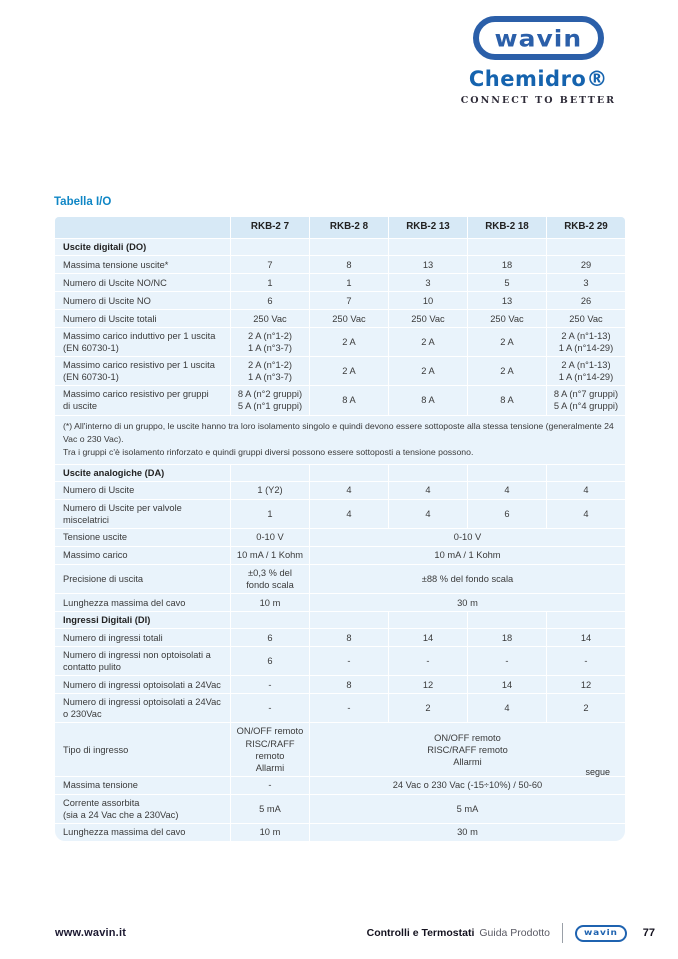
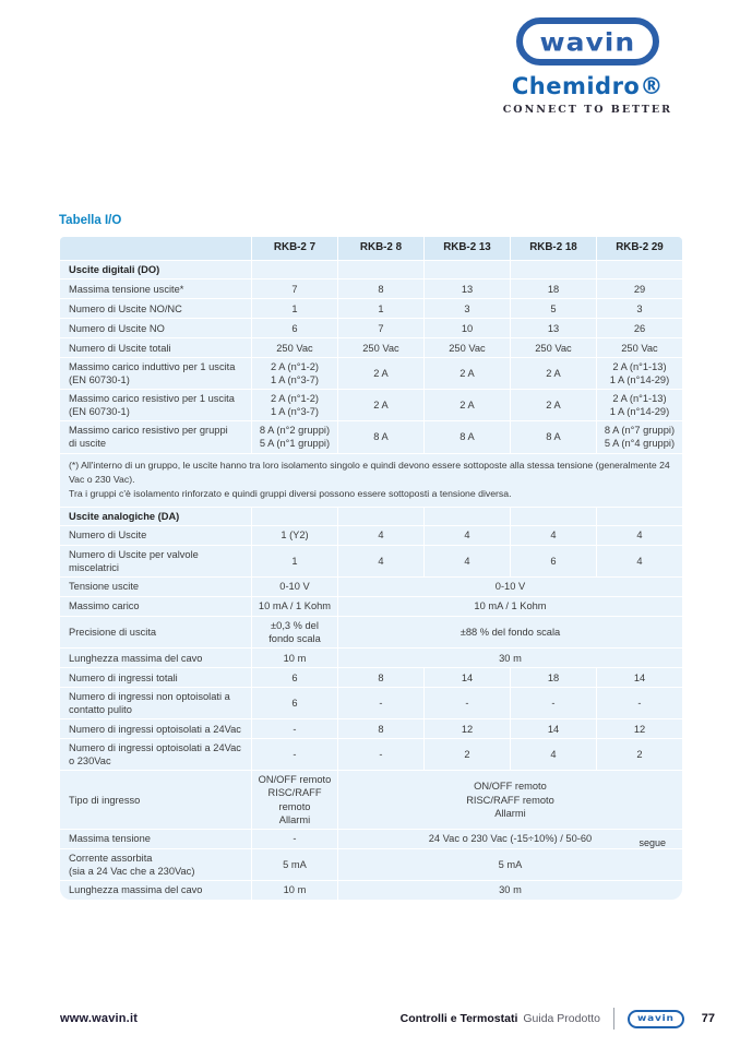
  wavin
  Chemidro®
  CONNECT TO BETTER
  Tabella I/O
  RKB-2 7
  RKB-2 8
  RKB-2 13
  RKB-2 18
  RKB-2 29
  Uscite digitali (DO)
  Massima tensione uscite*
  7
  8
  13
  18
  29
  Numero di Uscite NO/NC
  1
  1
  3
  5
  3
  Numero di Uscite NO
  6
  7
  10
  13
  26
  Numero di Uscite totali
  250 Vac
  250 Vac
  250 Vac
  250 Vac
  250 Vac
  Massimo carico induttivo per 1 uscita
  (EN 60730-1)
  2 A (n°1-2)
  1 A (n°3-7)
  2 A
  2 A
  2 A
  2 A (n°1-13)
  1 A (n°14-29)
  Massimo carico resistivo per 1 uscita
  (EN 60730-1)
  2 A (n°1-2)
  1 A (n°3-7)
  2 A
  2 A
  2 A
  2 A (n°1-13)
  1 A (n°14-29)
  Massimo carico resistivo per gruppi
  di uscite
  8 A (n°2 gruppi)
  5 A (n°1 gruppi)
  8 A
  8 A
  8 A
  8 A (n°7 gruppi)
  5 A (n°4 gruppi)
  (*) All'interno di un gruppo, le uscite hanno tra loro isolamento singolo e quindi devono essere sottoposte alla stessa tensione (generalmente 24 Vac o 230 Vac).
- Tra i gruppi c'è isolamento rinforzato e quindi gruppi diversi possono essere sottoposti a tensione possono.
+ Tra i gruppi c'è isolamento rinforzato e quindi gruppi diversi possono essere sottoposti a tensione diversa.
  Uscite analogiche (DA)
  Numero di Uscite
  1 (Y2)
  4
  4
  4
  4
  Numero di Uscite per valvole miscelatrici
  1
  4
  4
  6
  4
  Tensione uscite
  0-10 V
  0-10 V
  Massimo carico
  10 mA / 1 Kohm
  10 mA / 1 Kohm
  Precisione di uscita
  ±0,3 % del
  fondo scala
  ±88 % del fondo scala
  Lunghezza massima del cavo
  10 m
  30 m
- Ingressi Digitali (DI)
  Numero di ingressi totali
  6
  8
  14
  18
  14
  Numero di ingressi non optoisolati a
  contatto pulito
  6
  -
  -
  -
  -
  Numero di ingressi optoisolati a 24Vac
  -
  8
  12
  14
  12
  Numero di ingressi optoisolati a 24Vac
  o 230Vac
  -
  -
  2
  4
  2
  Tipo di ingresso
  ON/OFF remoto
  RISC/RAFF remoto
  Allarmi
  ON/OFF remoto
  RISC/RAFF remoto
  Allarmi
  Massima tensione
  -
  24 Vac o 230 Vac (-15÷10%) / 50-60
  Corrente assorbita
  (sia a 24 Vac che a 230Vac)
  5 mA
  5 mA
  Lunghezza massima del cavo
  10 m
  30 m
  segue
  www.wavin.it
  Controlli e Termostati
  Guida Prodotto
  wavin
  77
